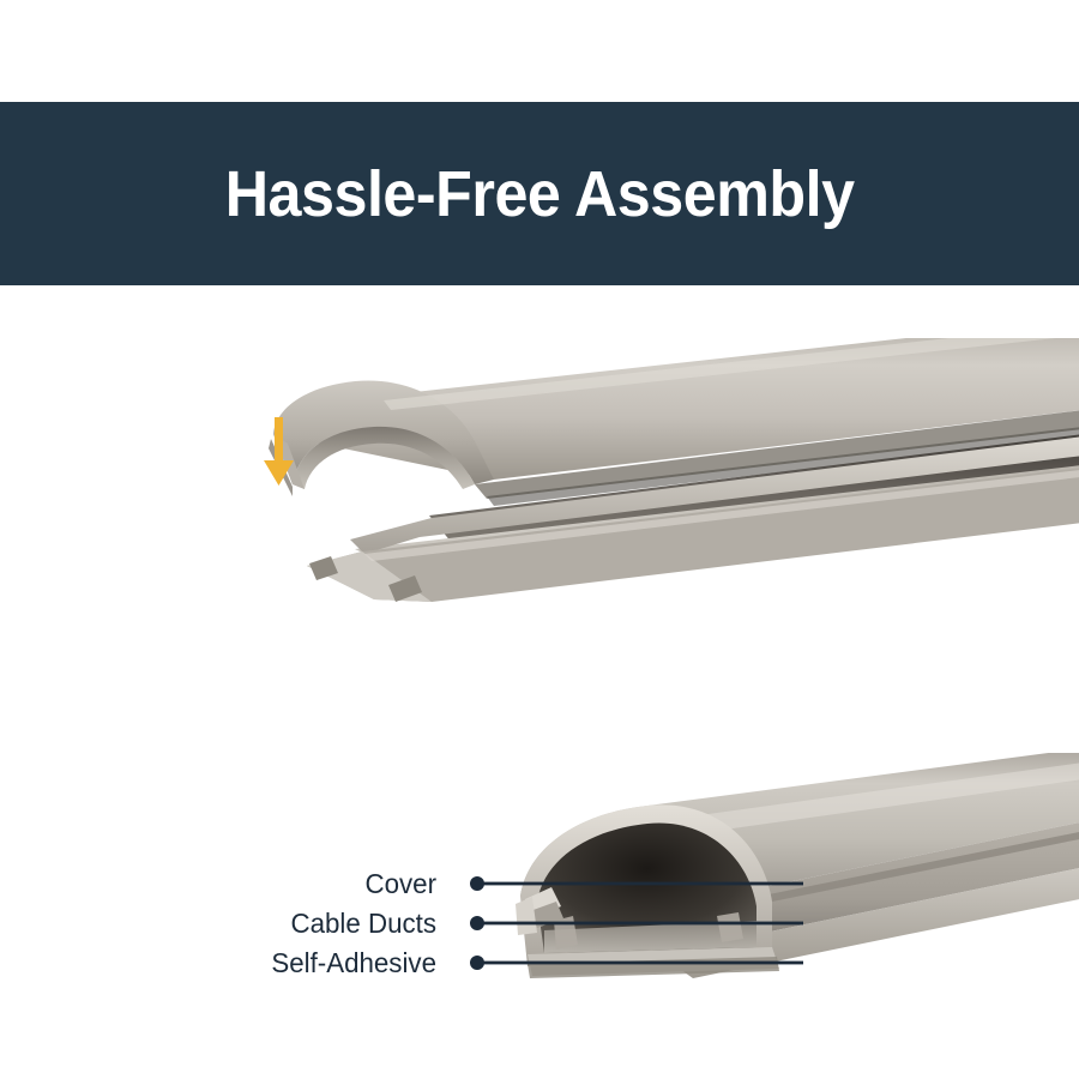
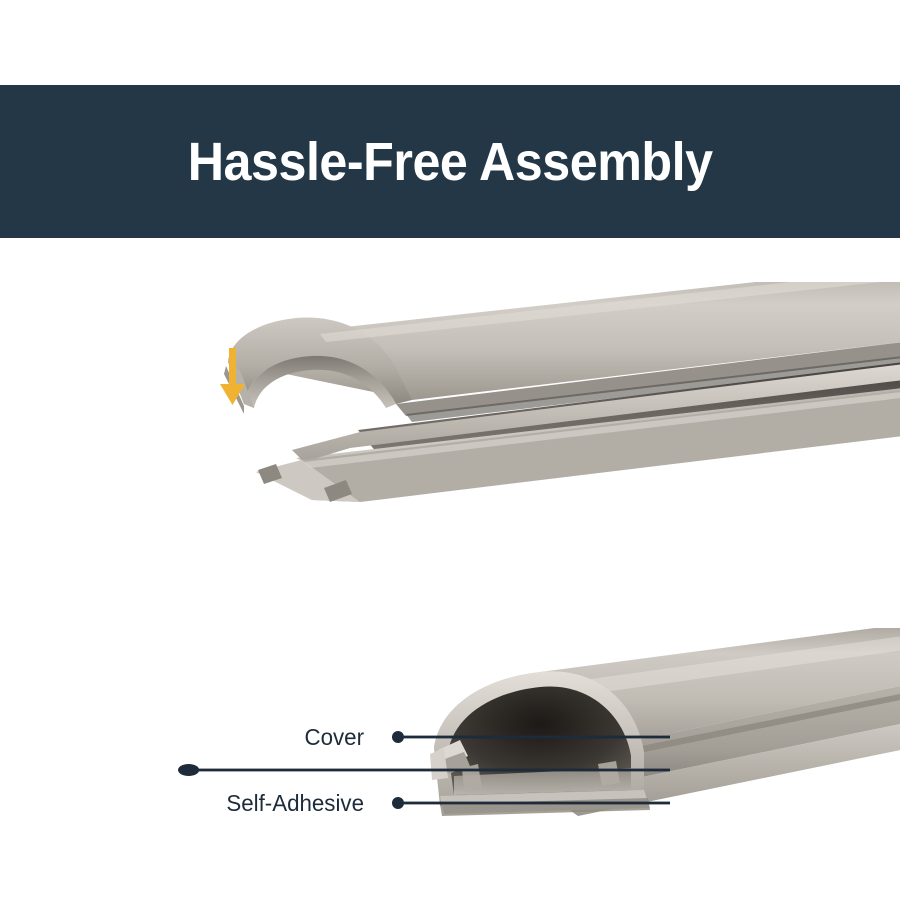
  Hassle-Free Assembly
  Cover
- Cable Ducts
  Self-Adhesive
